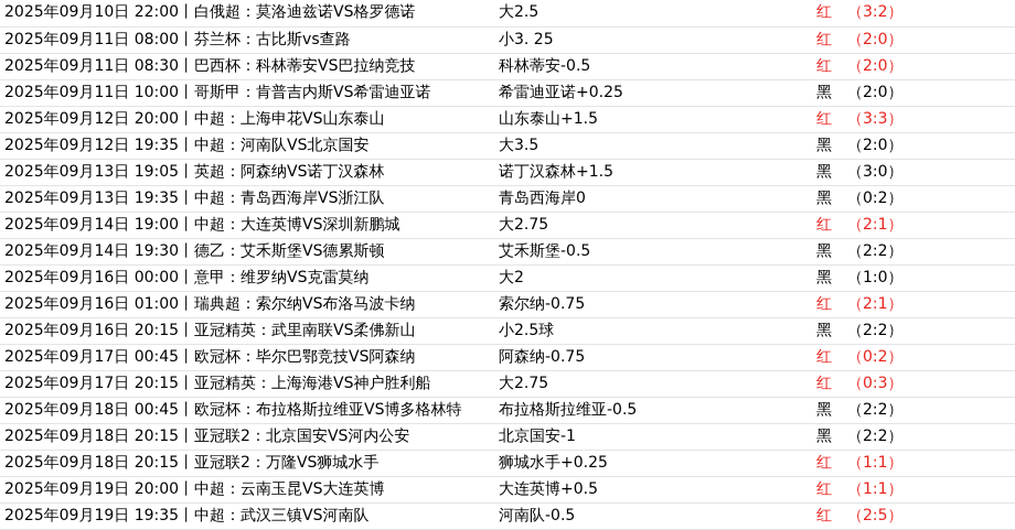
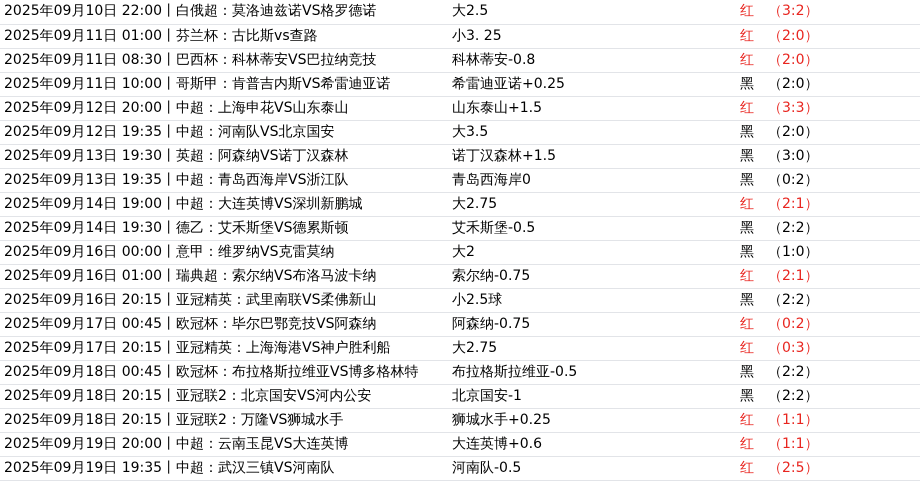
  2025年09月10日 22:00丨白俄超：莫洛迪兹诺VS格罗德诺	大2.5	红 （3:2）
- 2025年09月11日 08:00丨芬兰杯：古比斯vs查路	小3. 25	红 （2:0）
+ 2025年09月11日 01:00丨芬兰杯：古比斯vs查路	小3. 25	红 （2:0）
- 2025年09月11日 08:30丨巴西杯：科林蒂安VS巴拉纳竞技	科林蒂安-0.5	红 （2:0）
+ 2025年09月11日 08:30丨巴西杯：科林蒂安VS巴拉纳竞技	科林蒂安-0.8	红 （2:0）
  2025年09月11日 10:00丨哥斯甲：肯普吉内斯VS希雷迪亚诺	希雷迪亚诺+0.25	黑 （2:0）
  2025年09月12日 20:00丨中超：上海申花VS山东泰山	山东泰山+1.5	红 （3:3）
  2025年09月12日 19:35丨中超：河南队VS北京国安	大3.5	黑 （2:0）
- 2025年09月13日 19:05丨英超：阿森纳VS诺丁汉森林	诺丁汉森林+1.5	黑 （3:0）
+ 2025年09月13日 19:30丨英超：阿森纳VS诺丁汉森林	诺丁汉森林+1.5	黑 （3:0）
  2025年09月13日 19:35丨中超：青岛西海岸VS浙江队	青岛西海岸0	黑 （0:2）
  2025年09月14日 19:00丨中超：大连英博VS深圳新鹏城	大2.75	红 （2:1）
  2025年09月14日 19:30丨德乙：艾禾斯堡VS德累斯顿	艾禾斯堡-0.5	黑 （2:2）
  2025年09月16日 00:00丨意甲：维罗纳VS克雷莫纳	大2	黑 （1:0）
  2025年09月16日 01:00丨瑞典超：索尔纳VS布洛马波卡纳	索尔纳-0.75	红 （2:1）
  2025年09月16日 20:15丨亚冠精英：武里南联VS柔佛新山	小2.5球	黑 （2:2）
  2025年09月17日 00:45丨欧冠杯：毕尔巴鄂竞技VS阿森纳	阿森纳-0.75	红 （0:2）
  2025年09月17日 20:15丨亚冠精英：上海海港VS神户胜利船	大2.75	红 （0:3）
  2025年09月18日 00:45丨欧冠杯：布拉格斯拉维亚VS博多格林特	布拉格斯拉维亚-0.5	黑 （2:2）
  2025年09月18日 20:15丨亚冠联2：北京国安VS河内公安	北京国安-1	黑 （2:2）
  2025年09月18日 20:15丨亚冠联2：万隆VS狮城水手	狮城水手+0.25	红 （1:1）
- 2025年09月19日 20:00丨中超：云南玉昆VS大连英博	大连英博+0.5	红 （1:1）
+ 2025年09月19日 20:00丨中超：云南玉昆VS大连英博	大连英博+0.6	红 （1:1）
  2025年09月19日 19:35丨中超：武汉三镇VS河南队	河南队-0.5	红 （2:5）
